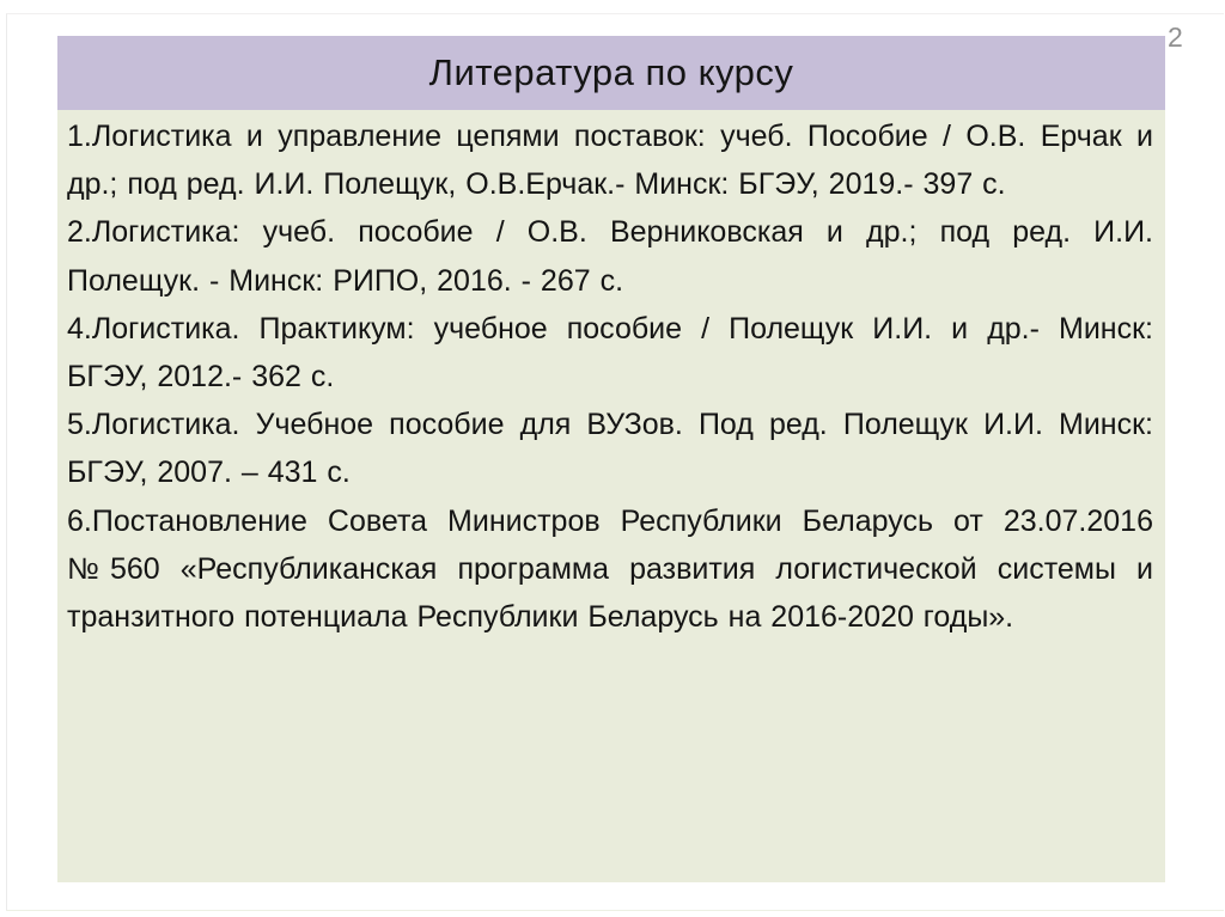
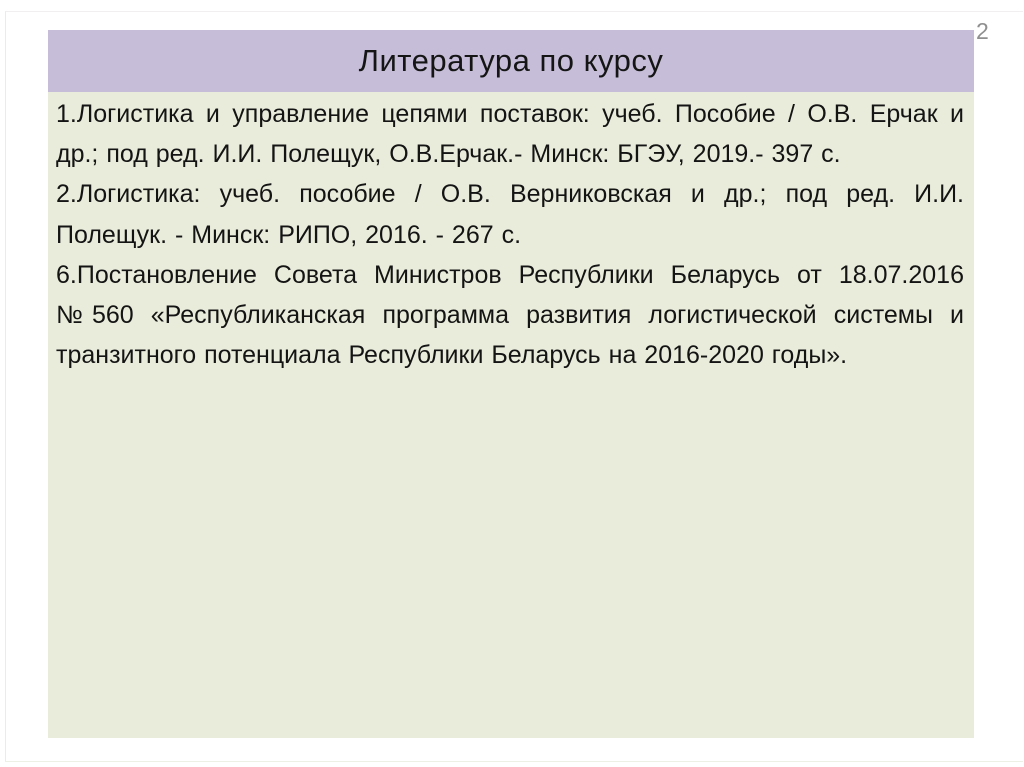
  2
  Литература по курсу
  1.Логистика и управление цепями поставок: учеб. Пособие / О.В. Ерчак и др.; под ред. И.И. Полещук, О.В.Ерчак.- Минск: БГЭУ, 2019.- 397 с.
  2.Логистика: учеб. пособие / О.В. Верниковская и др.; под ред. И.И. Полещук. - Минск: РИПО, 2016. - 267 с.
- 4.Логистика. Практикум: учебное пособие / Полещук И.И. и др.- Минск: БГЭУ, 2012.- 362 с.
- 5.Логистика. Учебное пособие для ВУЗов. Под ред. Полещук И.И. Минск: БГЭУ, 2007. – 431 с.
- 6.Постановление Совета Министров Республики Беларусь от 23.07.2016 №560 «Республиканская программа развития логистической системы и транзитного потенциала Республики Беларусь на 2016-2020 годы».
+ 6.Постановление Совета Министров Республики Беларусь от 18.07.2016 №560 «Республиканская программа развития логистической системы и транзитного потенциала Республики Беларусь на 2016-2020 годы».
